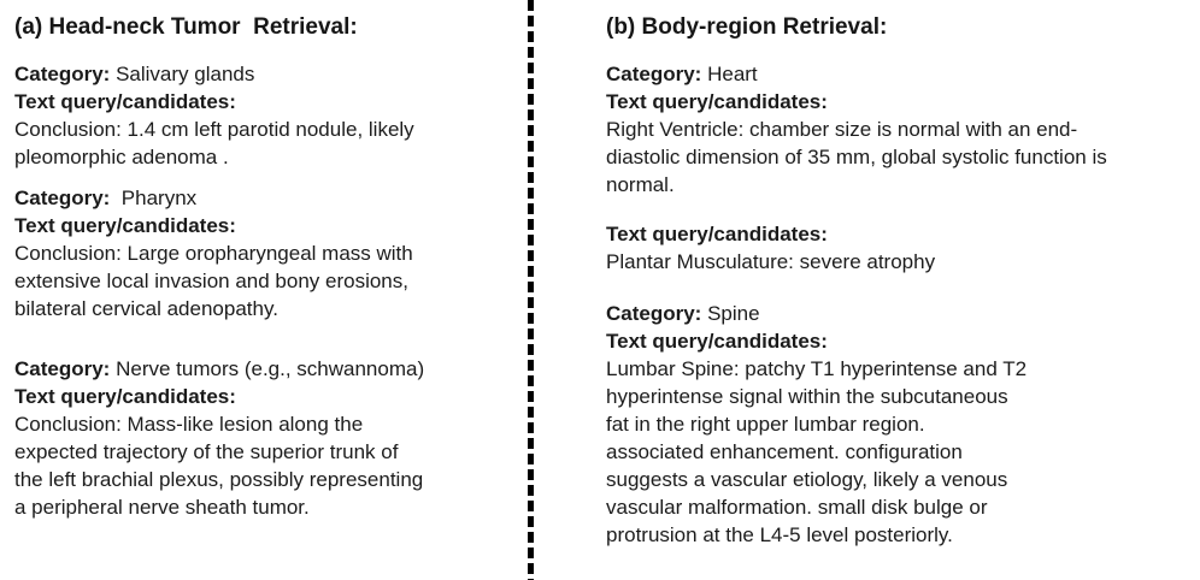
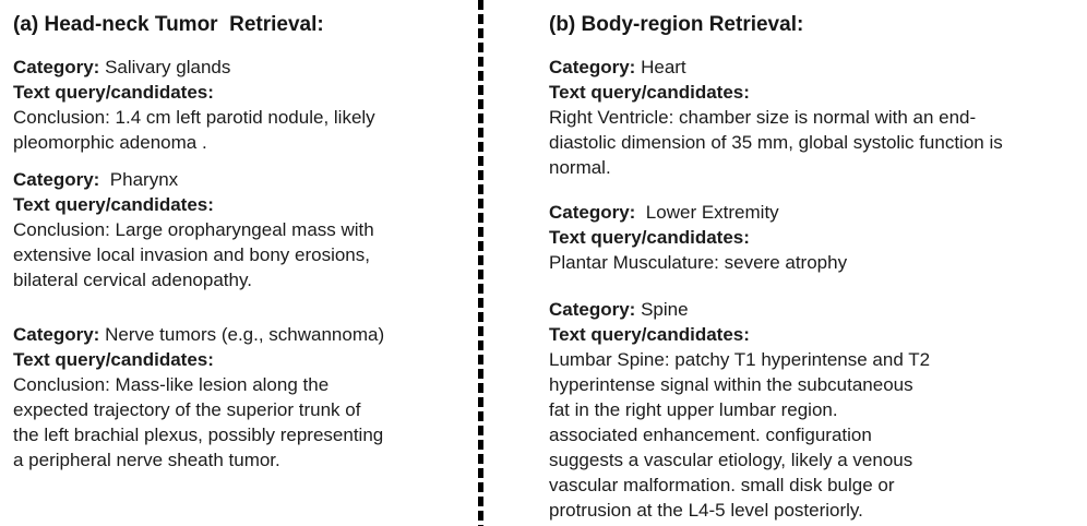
  (a) Head-neck Tumor Retrieval:
  Category: Salivary glands
  Text query/candidates:
  Conclusion: 1.4 cm left parotid nodule, likely
  pleomorphic adenoma .
  Category: Pharynx
  Text query/candidates:
  Conclusion: Large oropharyngeal mass with
  extensive local invasion and bony erosions,
  bilateral cervical adenopathy.
  Category: Nerve tumors (e.g., schwannoma)
  Text query/candidates:
  Conclusion: Mass-like lesion along the
  expected trajectory of the superior trunk of
  the left brachial plexus, possibly representing
  a peripheral nerve sheath tumor.
  (b) Body-region Retrieval:
  Category: Heart
  Text query/candidates:
  Right Ventricle: chamber size is normal with an end-
  diastolic dimension of 35 mm, global systolic function is
  normal.
+ Category: Lower Extremity
  Text query/candidates:
  Plantar Musculature: severe atrophy
  Category: Spine
  Text query/candidates:
  Lumbar Spine: patchy T1 hyperintense and T2
  hyperintense signal within the subcutaneous
  fat in the right upper lumbar region.
  associated enhancement. configuration
  suggests a vascular etiology, likely a venous
  vascular malformation. small disk bulge or
  protrusion at the L4-5 level posteriorly.
